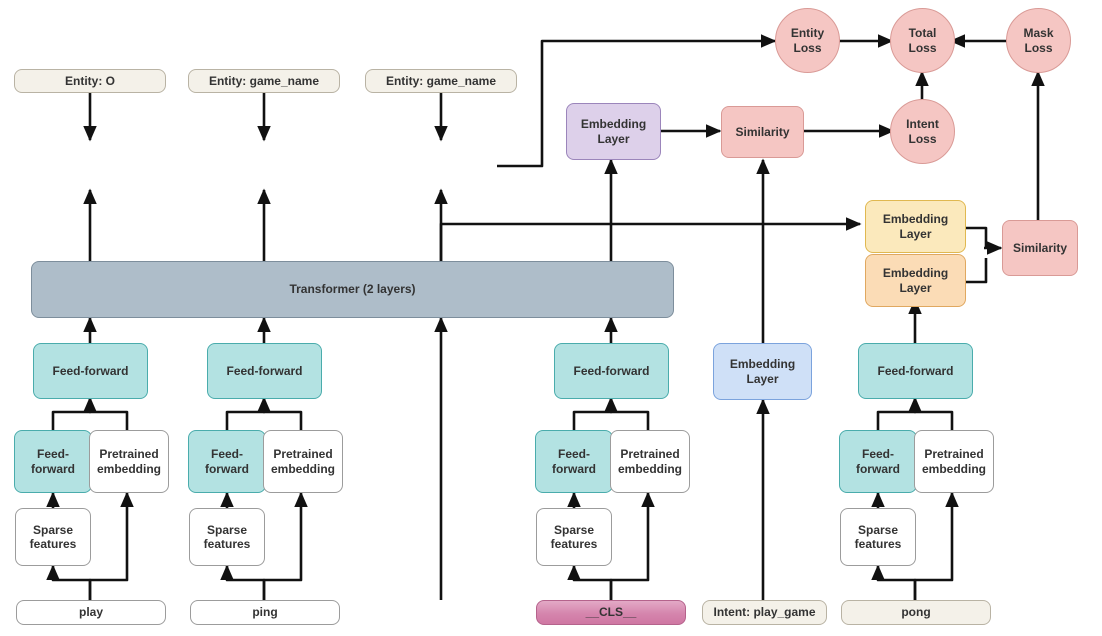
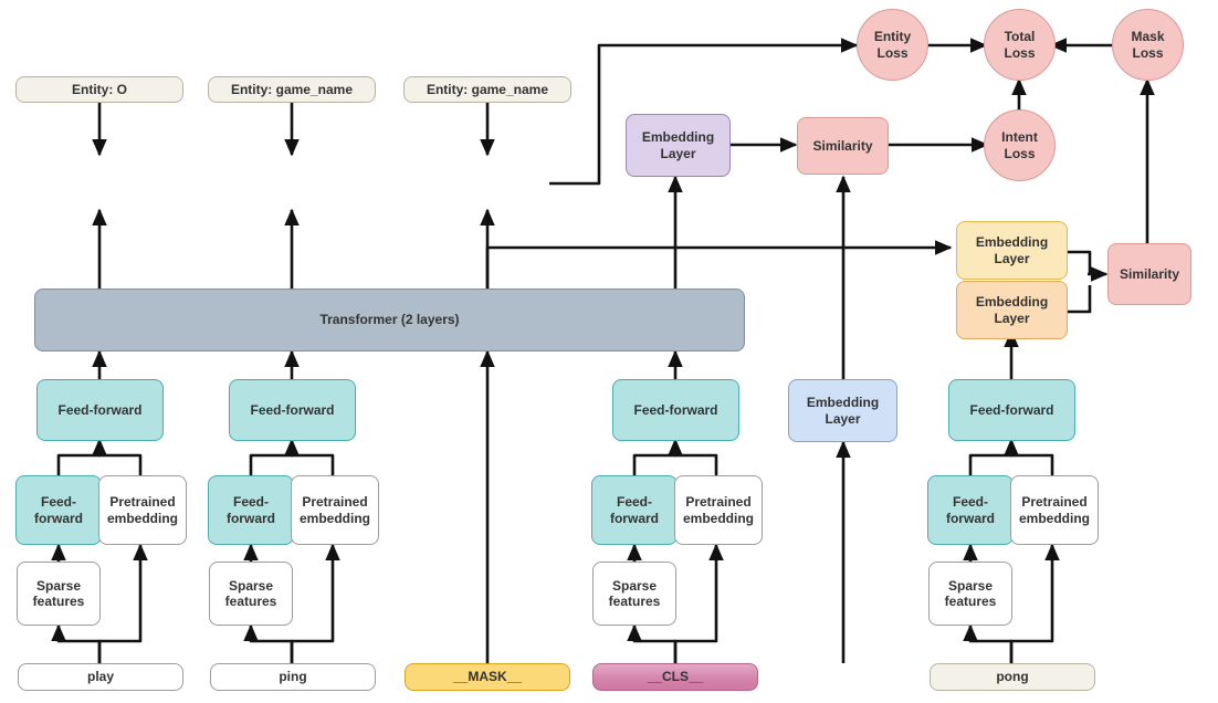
  Entity: O
  Entity: game_name
  Entity: game_name
  Transformer (2 layers)
  Entity
  Loss
  Total
  Loss
  Mask
  Loss
  Intent
  Loss
  Embedding
  Layer
  Similarity
  Embedding
  Layer
  Embedding
  Layer
  Similarity
  Feed-forward
  Feed-
  forward
  Pretrained
  embedding
  Sparse
  features
  play
  Feed-forward
  Feed-
  forward
  Pretrained
  embedding
  Sparse
  features
  ping
+ __MASK__
  Feed-forward
  Feed-
  forward
  Pretrained
  embedding
  Sparse
  features
  __CLS__
  Embedding
  Layer
- Intent: play_game
  Feed-forward
  Feed-
  forward
  Pretrained
  embedding
  Sparse
  features
  pong
